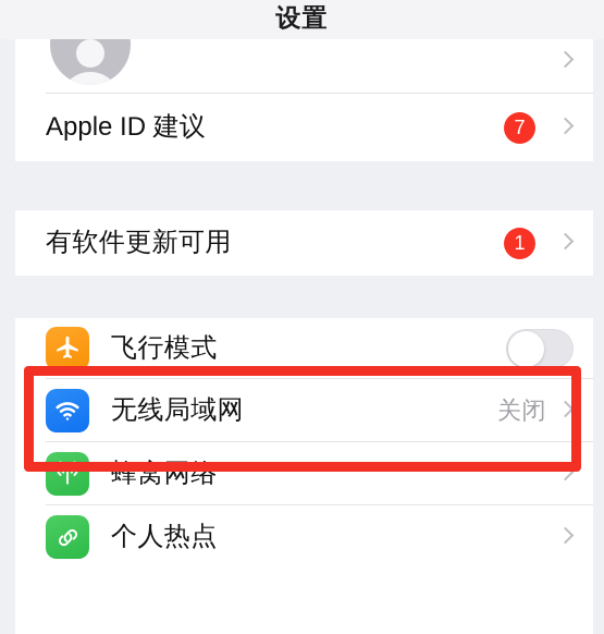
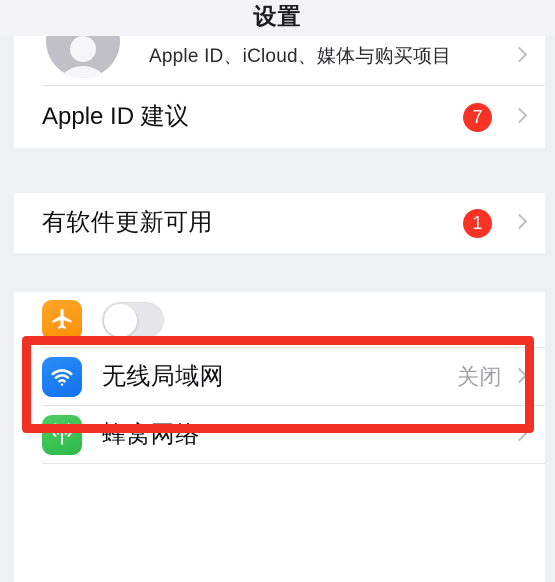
  设置
+ Apple ID、iCloud、媒体与购买项目
  Apple ID 建议
  7
  有软件更新可用
  1
- 飞行模式
  无线局域网
  关闭
  蜂窝网络
- 个人热点
